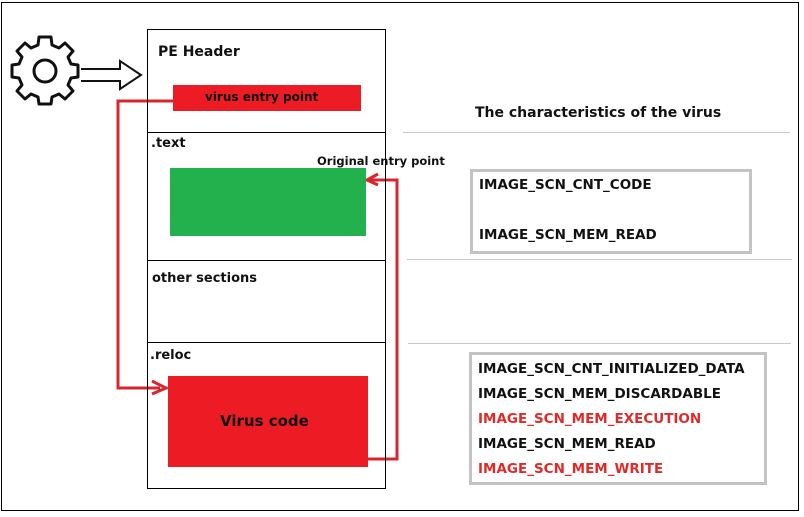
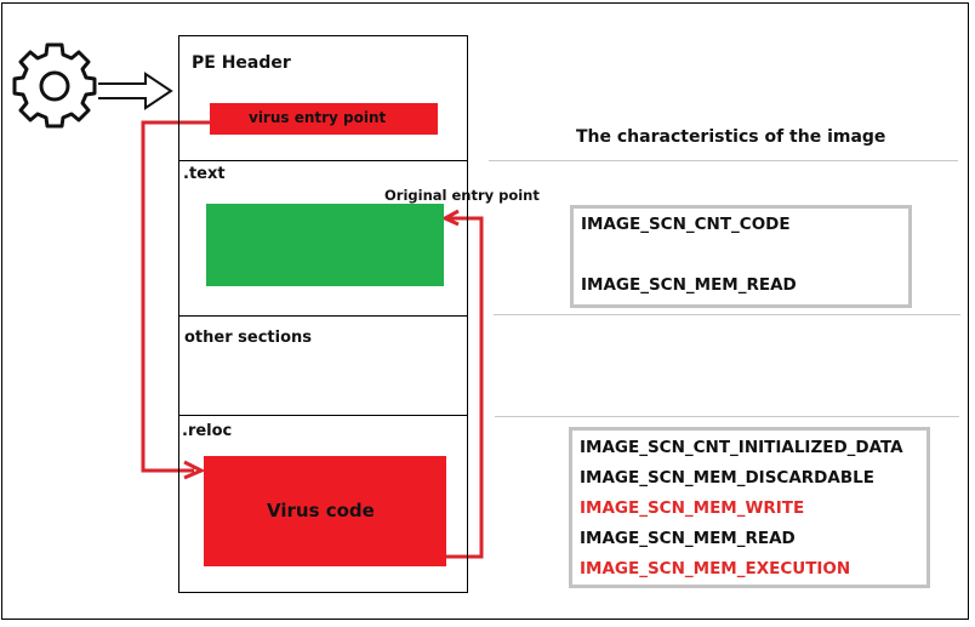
  PE Header
  virus entry point
  .text
  other sections
  .reloc
  Virus code
  Original entry point
- The characteristics of the virus
+ The characteristics of the image
  IMAGE_SCN_CNT_CODE
  IMAGE_SCN_MEM_READ
  IMAGE_SCN_CNT_INITIALIZED_DATA
  IMAGE_SCN_MEM_DISCARDABLE
- IMAGE_SCN_MEM_EXECUTION
+ IMAGE_SCN_MEM_WRITE
  IMAGE_SCN_MEM_READ
- IMAGE_SCN_MEM_WRITE
+ IMAGE_SCN_MEM_EXECUTION
